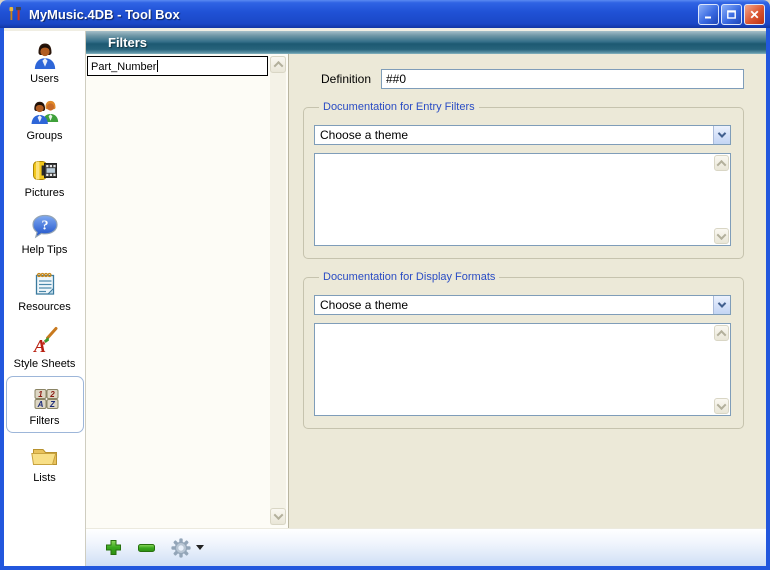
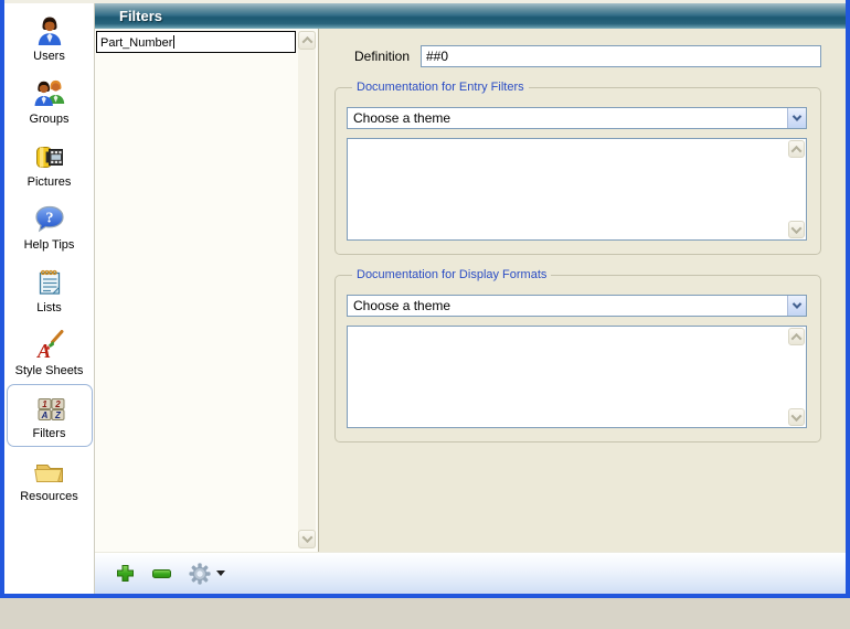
- MyMusic.4DB - Tool Box
  Users
  Groups
  Pictures
  ?
  Help Tips
- Resources
+ Lists
  A
  Style Sheets
  1
  2
  A
  Z
  Filters
- Lists
+ Resources
  Filters
  Part_Number
  Definition
  ##0
  Documentation for Entry Filters
  Choose a theme
  Documentation for Display Formats
  Choose a theme
